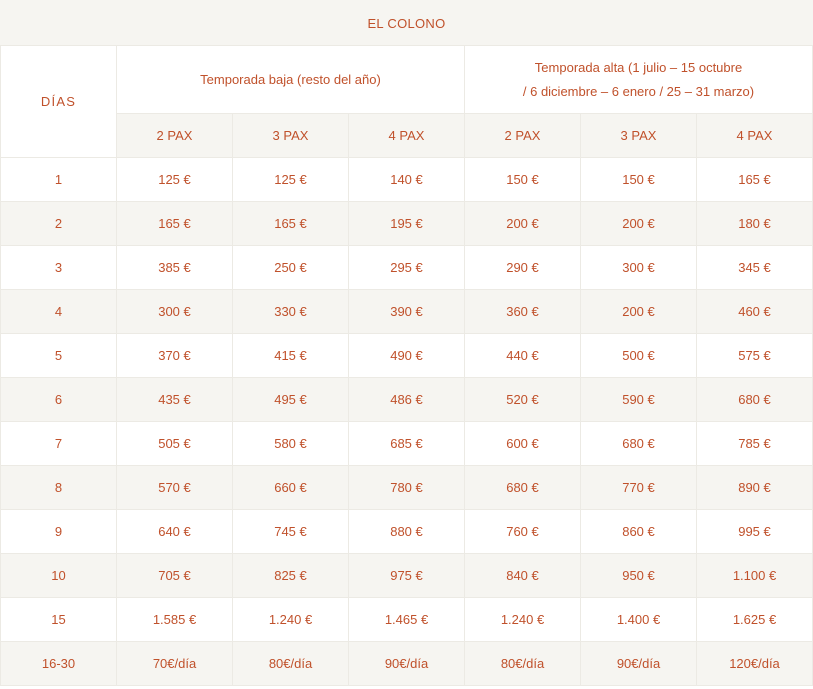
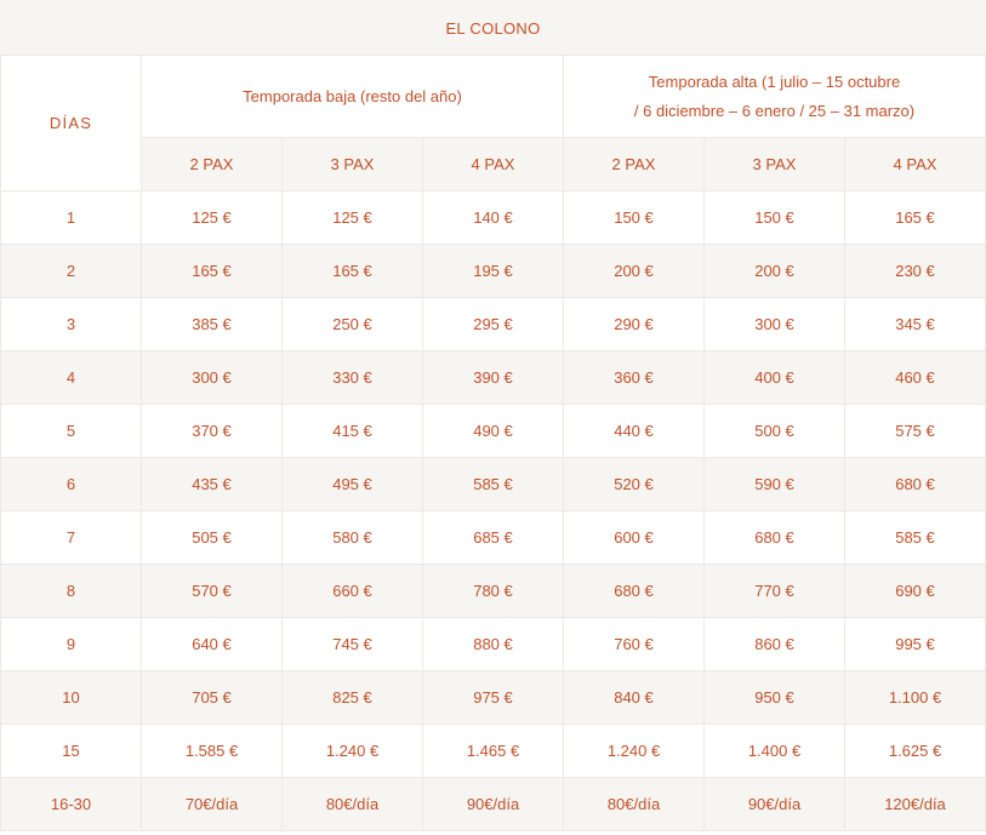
  EL COLONO
  DÍAS	Temporada baja (resto del año)	Temporada alta (1 julio – 15 octubre / 6 diciembre – 6 enero / 25 – 31 marzo)
  2 PAX	3 PAX	4 PAX	2 PAX	3 PAX	4 PAX
  1	125 €	125 €	140 €	150 €	150 €	165 €
- 2	165 €	165 €	195 €	200 €	200 €	180 €
+ 2	165 €	165 €	195 €	200 €	200 €	230 €
  3	385 €	250 €	295 €	290 €	300 €	345 €
- 4	300 €	330 €	390 €	360 €	200 €	460 €
+ 4	300 €	330 €	390 €	360 €	400 €	460 €
  5	370 €	415 €	490 €	440 €	500 €	575 €
- 6	435 €	495 €	486 €	520 €	590 €	680 €
+ 6	435 €	495 €	585 €	520 €	590 €	680 €
- 7	505 €	580 €	685 €	600 €	680 €	785 €
+ 7	505 €	580 €	685 €	600 €	680 €	585 €
- 8	570 €	660 €	780 €	680 €	770 €	890 €
+ 8	570 €	660 €	780 €	680 €	770 €	690 €
  9	640 €	745 €	880 €	760 €	860 €	995 €
  10	705 €	825 €	975 €	840 €	950 €	1.100 €
  15	1.585 €	1.240 €	1.465 €	1.240 €	1.400 €	1.625 €
  16-30	70€/día	80€/día	90€/día	80€/día	90€/día	120€/día
